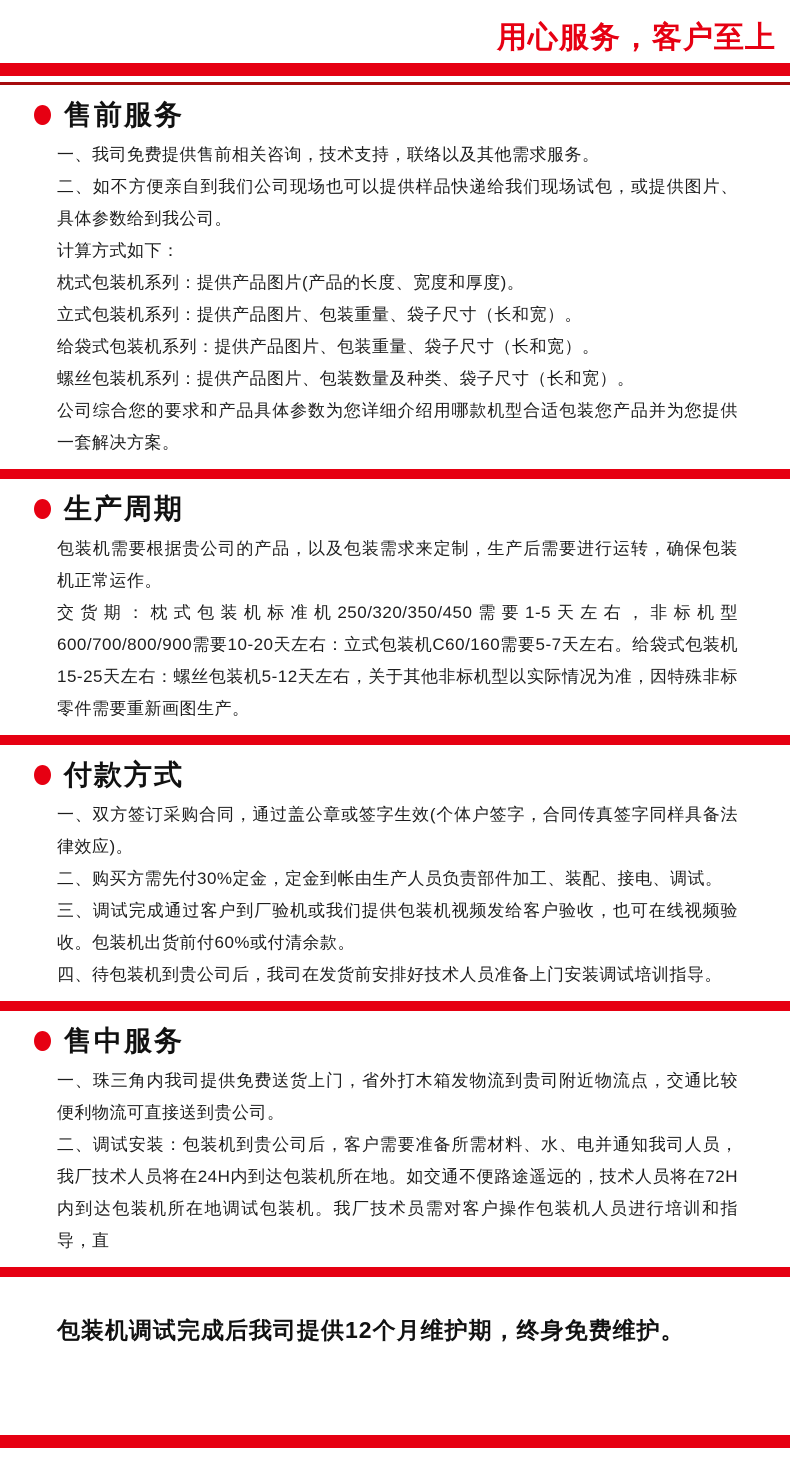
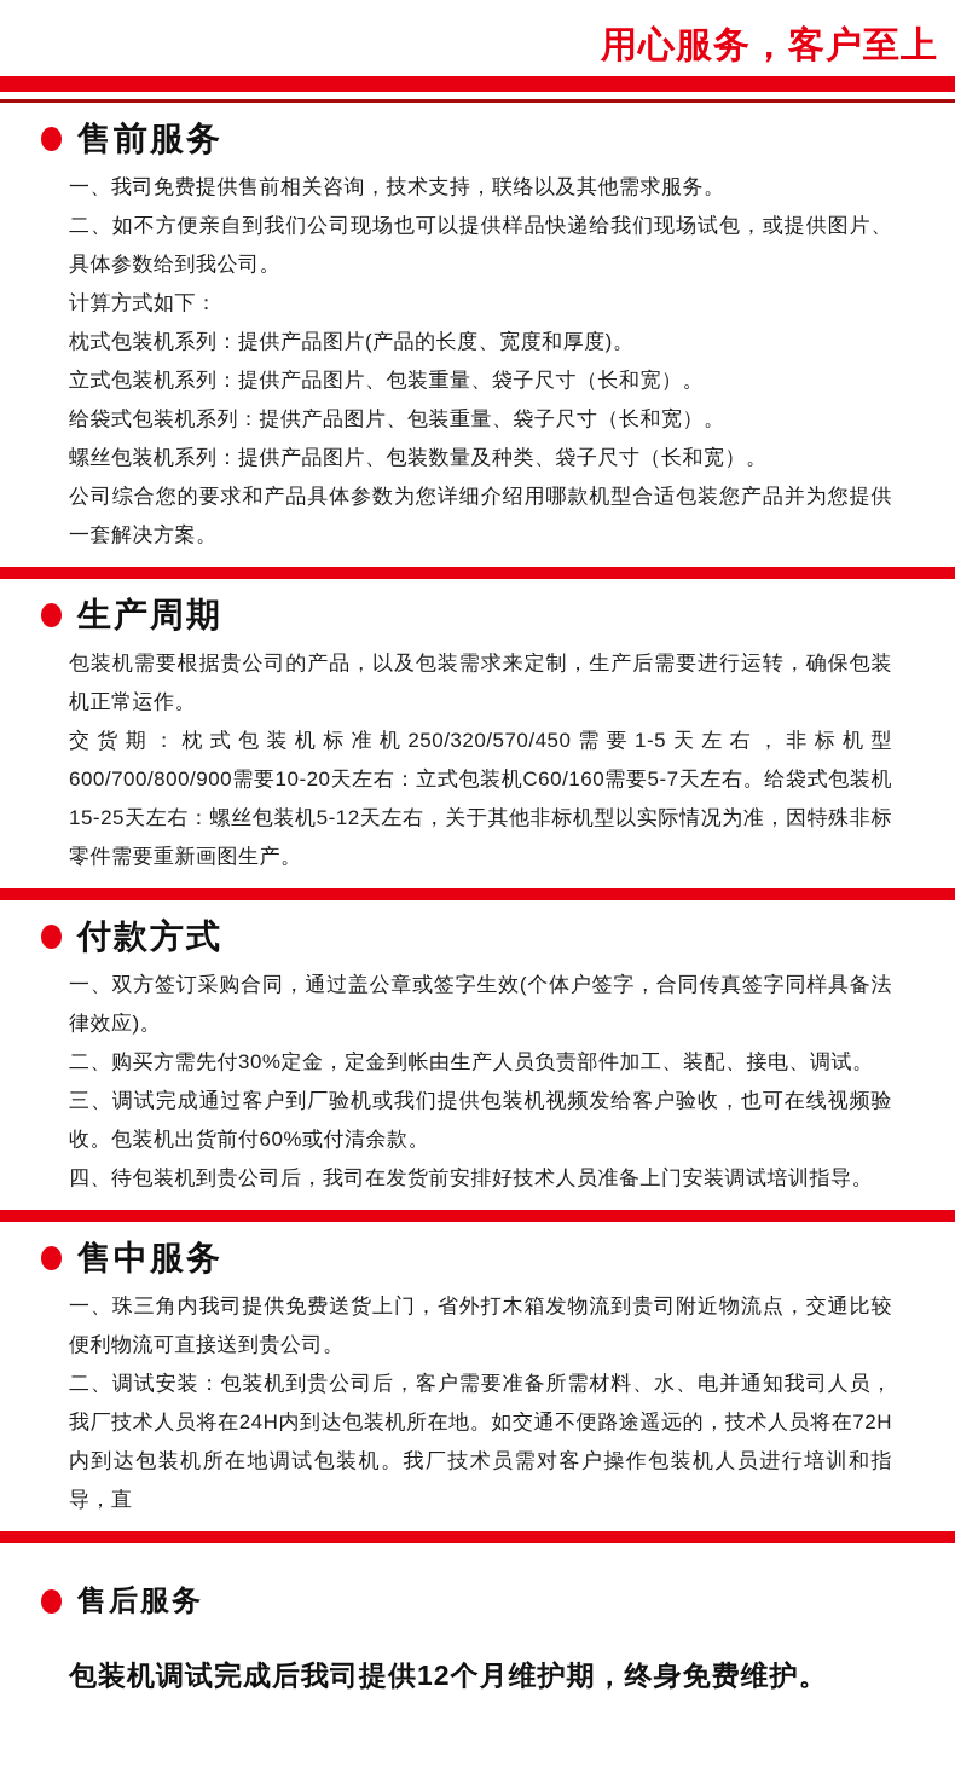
  用心服务，客户至上
  售前服务
  一、我司免费提供售前相关咨询，技术支持，联络以及其他需求服务。
  二、如不方便亲自到我们公司现场也可以提供样品快递给我们现场试包，或提供图片、具体参数给到我公司。
  计算方式如下：
  枕式包装机系列：提供产品图片(产品的长度、宽度和厚度)。
  立式包装机系列：提供产品图片、包装重量、袋子尺寸（长和宽）。
  给袋式包装机系列：提供产品图片、包装重量、袋子尺寸（长和宽）。
  螺丝包装机系列：提供产品图片、包装数量及种类、袋子尺寸（长和宽）。
  公司综合您的要求和产品具体参数为您详细介绍用哪款机型合适包装您产品并为您提供一套解决方案。
  生产周期
  包装机需要根据贵公司的产品，以及包装需求来定制，生产后需要进行运转，确保包装机正常运作。
- 交货期：枕式包装机标准机250/320/350/450需要1-5天左右，非标机型600/700/800/900需要10-20天左右：立式包装机C60/160需要5-7天左右。给袋式包装机15-25天左右：螺丝包装机5-12天左右，关于其他非标机型以实际情况为准，因特殊非标零件需要重新画图生产。
+ 交货期：枕式包装机标准机250/320/570/450需要1-5天左右，非标机型600/700/800/900需要10-20天左右：立式包装机C60/160需要5-7天左右。给袋式包装机15-25天左右：螺丝包装机5-12天左右，关于其他非标机型以实际情况为准，因特殊非标零件需要重新画图生产。
  付款方式
  一、双方签订采购合同，通过盖公章或签字生效(个体户签字，合同传真签字同样具备法律效应)。
  二、购买方需先付30%定金，定金到帐由生产人员负责部件加工、装配、接电、调试。
  三、调试完成通过客户到厂验机或我们提供包装机视频发给客户验收，也可在线视频验收。包装机出货前付60%或付清余款。
  四、待包装机到贵公司后，我司在发货前安排好技术人员准备上门安装调试培训指导。
  售中服务
  一、珠三角内我司提供免费送货上门，省外打木箱发物流到贵司附近物流点，交通比较便利物流可直接送到贵公司。
  二、调试安装：包装机到贵公司后，客户需要准备所需材料、水、电并通知我司人员，我厂技术人员将在24H内到达包装机所在地。如交通不便路途遥远的，技术人员将在72H内到达包装机所在地调试包装机。我厂技术员需对客户操作包装机人员进行培训和指导，直
+ 售后服务
  包装机调试完成后我司提供12个月维护期，终身免费维护。
